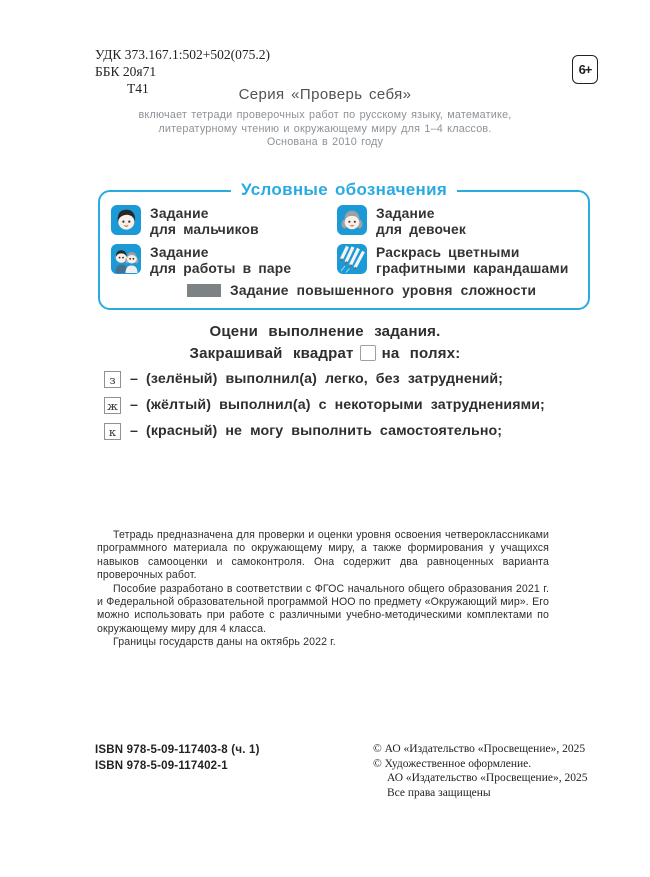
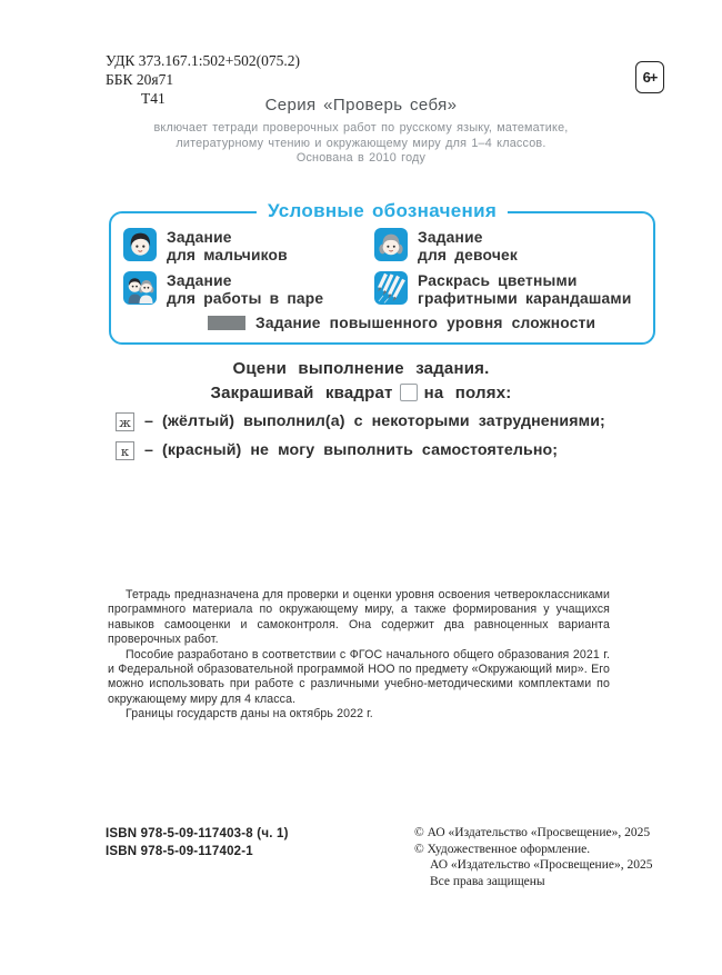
  УДК 373.167.1:502+502(075.2)
  ББК 20я71
  Т41
  6+
  Серия «Проверь себя»
  включает тетради проверочных работ по русскому языку, математике,
  литературному чтению и окружающему миру для 1–4 классов.
  Основана в 2010 году
  Условные обозначения
  Задание
  для мальчиков
  Задание
  для девочек
  Задание
  для работы в паре
  Раскрась цветными
  графитными карандашами
  Задание повышенного уровня сложности
  Оцени выполнение задания.
  Закрашивай квадрат на полях:
- з
- – (зелёный) выполнил(а) легко, без затруднений;
  ж
  – (жёлтый) выполнил(а) с некоторыми затруднениями;
  к
  – (красный) не могу выполнить самостоятельно;
  Тетрадь предназначена для проверки и оценки уровня освоения четвероклассниками программного материала по окружающему миру, а также формирования у учащихся навыков самооценки и самоконтроля. Она содержит два равноценных варианта проверочных работ.
  Пособие разработано в соответствии с ФГОС начального общего образования 2021 г. и Федеральной образовательной программой НОО по предмету «Окружающий мир». Его можно использовать при работе с различными учебно-методическими комплектами по окружающему миру для 4 класса.
  Границы государств даны на октябрь 2022 г.
  ISBN 978-5-09-117403-8 (ч. 1)
  ISBN 978-5-09-117402-1
  © АО «Издательство «Просвещение», 2025
  © Художественное оформление.
  АО «Издательство «Просвещение», 2025
  Все права защищены
